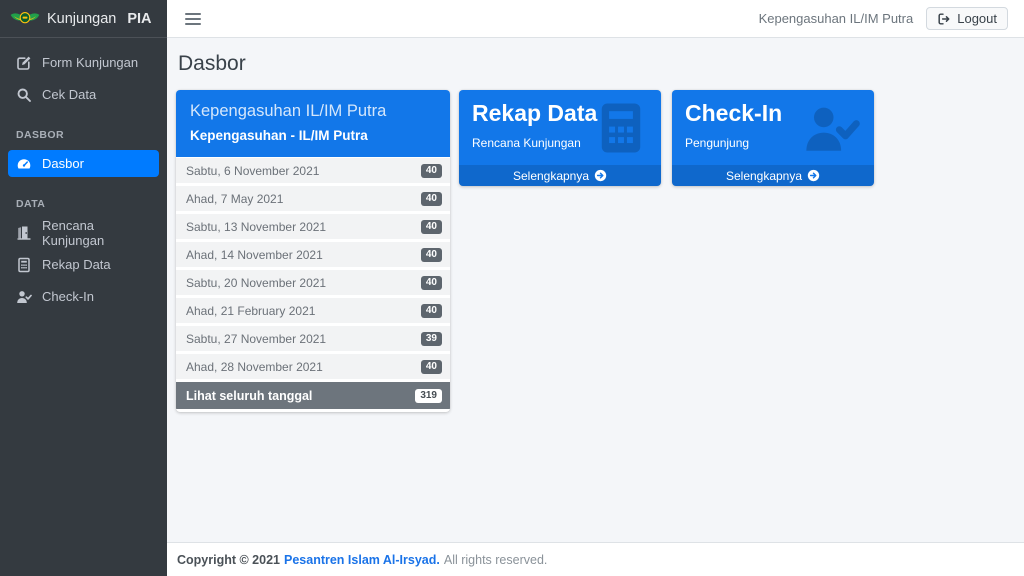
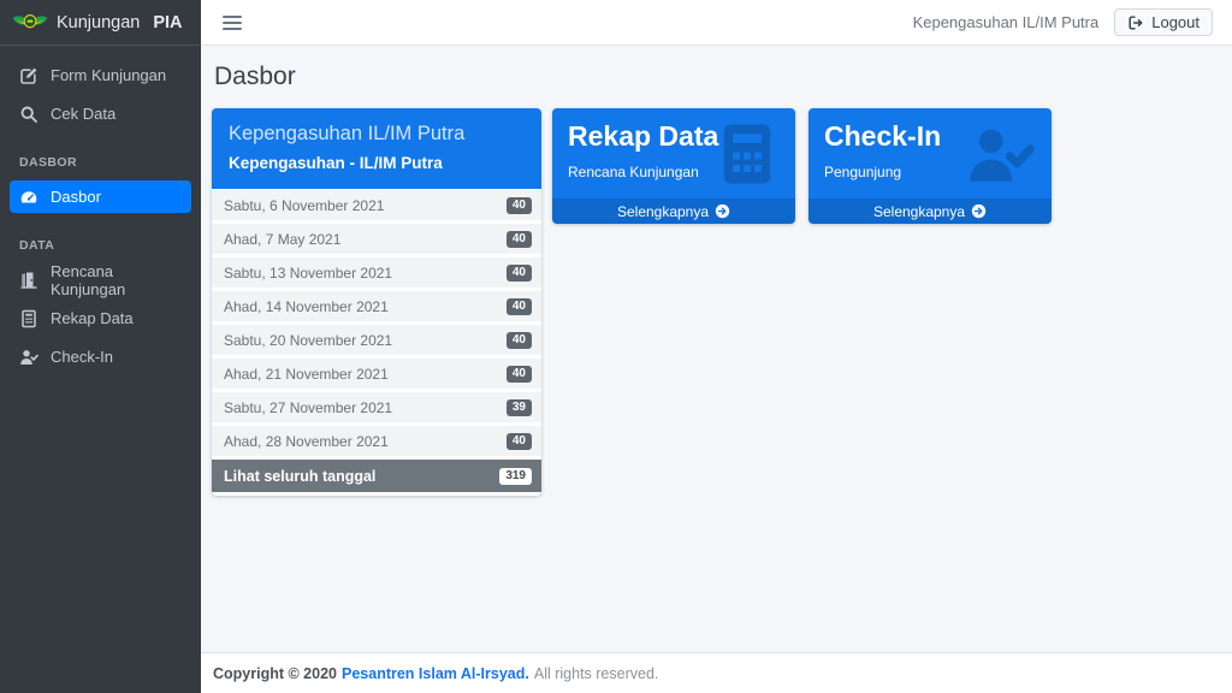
  Kunjungan
  PIA
  Form Kunjungan
  Cek Data
  DASBOR
  Dasbor
  DATA
  Rencana Kunjungan
  Rekap Data
  Check-In
  Kepengasuhan IL/IM Putra
  Logout
  Dasbor
  Kepengasuhan IL/IM Putra
  Kepengasuhan - IL/IM Putra
  Sabtu, 6 November 2021
  40
  Ahad, 7 May 2021
  40
  Sabtu, 13 November 2021
  40
  Ahad, 14 November 2021
  40
  Sabtu, 20 November 2021
  40
- Ahad, 21 February 2021
+ Ahad, 21 November 2021
  40
  Sabtu, 27 November 2021
  39
  Ahad, 28 November 2021
  40
  Lihat seluruh tanggal
  319
  Rekap Data
  Rencana Kunjungan
  Selengkapnya
  Check-In
  Pengunjung
  Selengkapnya
- Copyright © 2021
+ Copyright © 2020
  Pesantren Islam Al-Irsyad.
  All rights reserved.
